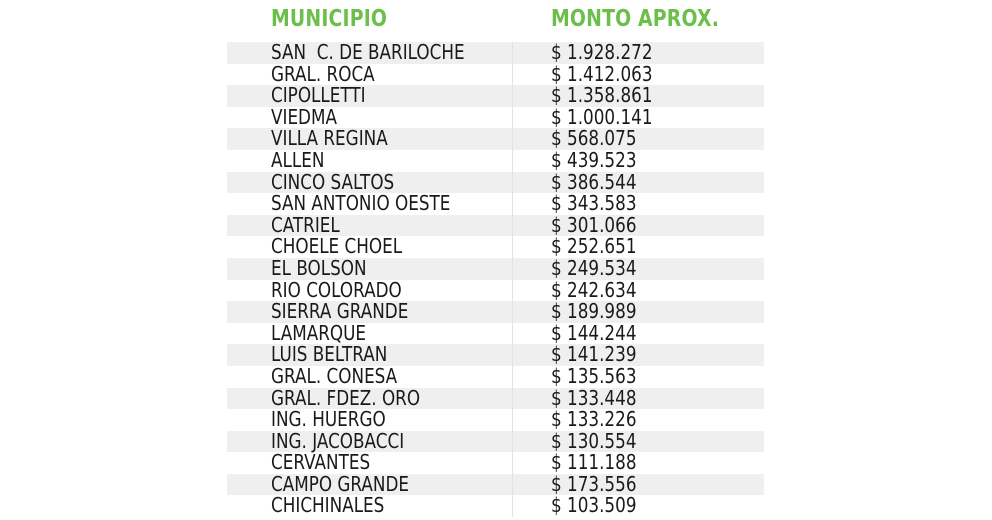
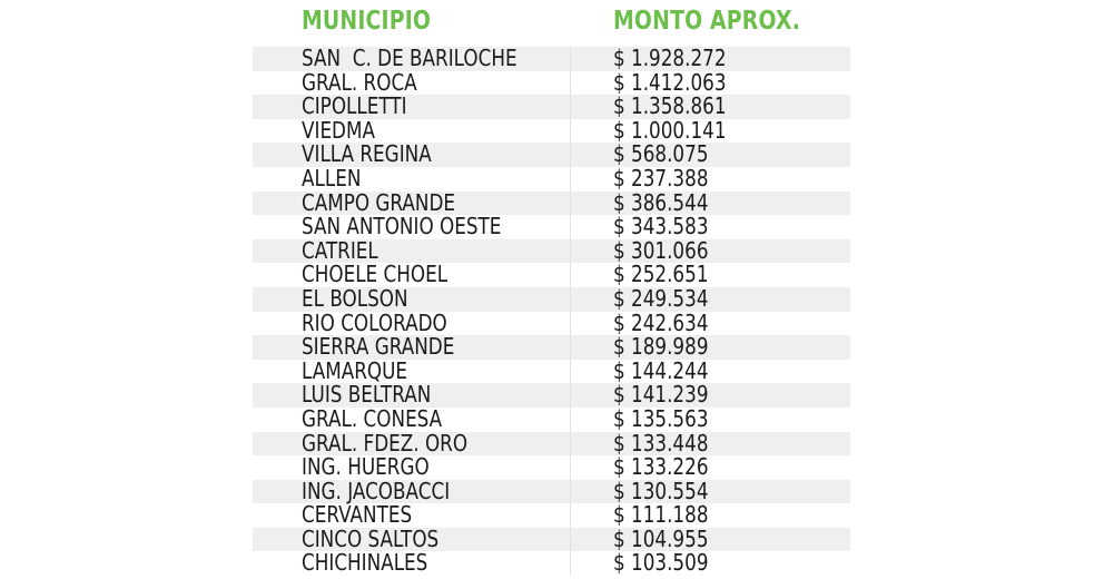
  MUNICIPIO
  MONTO APROX.
  SAN C. DE BARILOCHE
  $ 1.928.272
  GRAL. ROCA
  $ 1.412.063
  CIPOLLETTI
  $ 1.358.861
  VIEDMA
  $ 1.000.141
  VILLA REGINA
  $ 568.075
  ALLEN
- $ 439.523
+ $ 237.388
- CINCO SALTOS
+ CAMPO GRANDE
  $ 386.544
  SAN ANTONIO OESTE
  $ 343.583
  CATRIEL
  $ 301.066
  CHOELE CHOEL
  $ 252.651
  EL BOLSON
  $ 249.534
  RIO COLORADO
  $ 242.634
  SIERRA GRANDE
  $ 189.989
  LAMARQUE
  $ 144.244
  LUIS BELTRAN
  $ 141.239
  GRAL. CONESA
  $ 135.563
  GRAL. FDEZ. ORO
  $ 133.448
  ING. HUERGO
  $ 133.226
  ING. JACOBACCI
  $ 130.554
  CERVANTES
  $ 111.188
- CAMPO GRANDE
+ CINCO SALTOS
- $ 173.556
+ $ 104.955
  CHICHINALES
  $ 103.509
